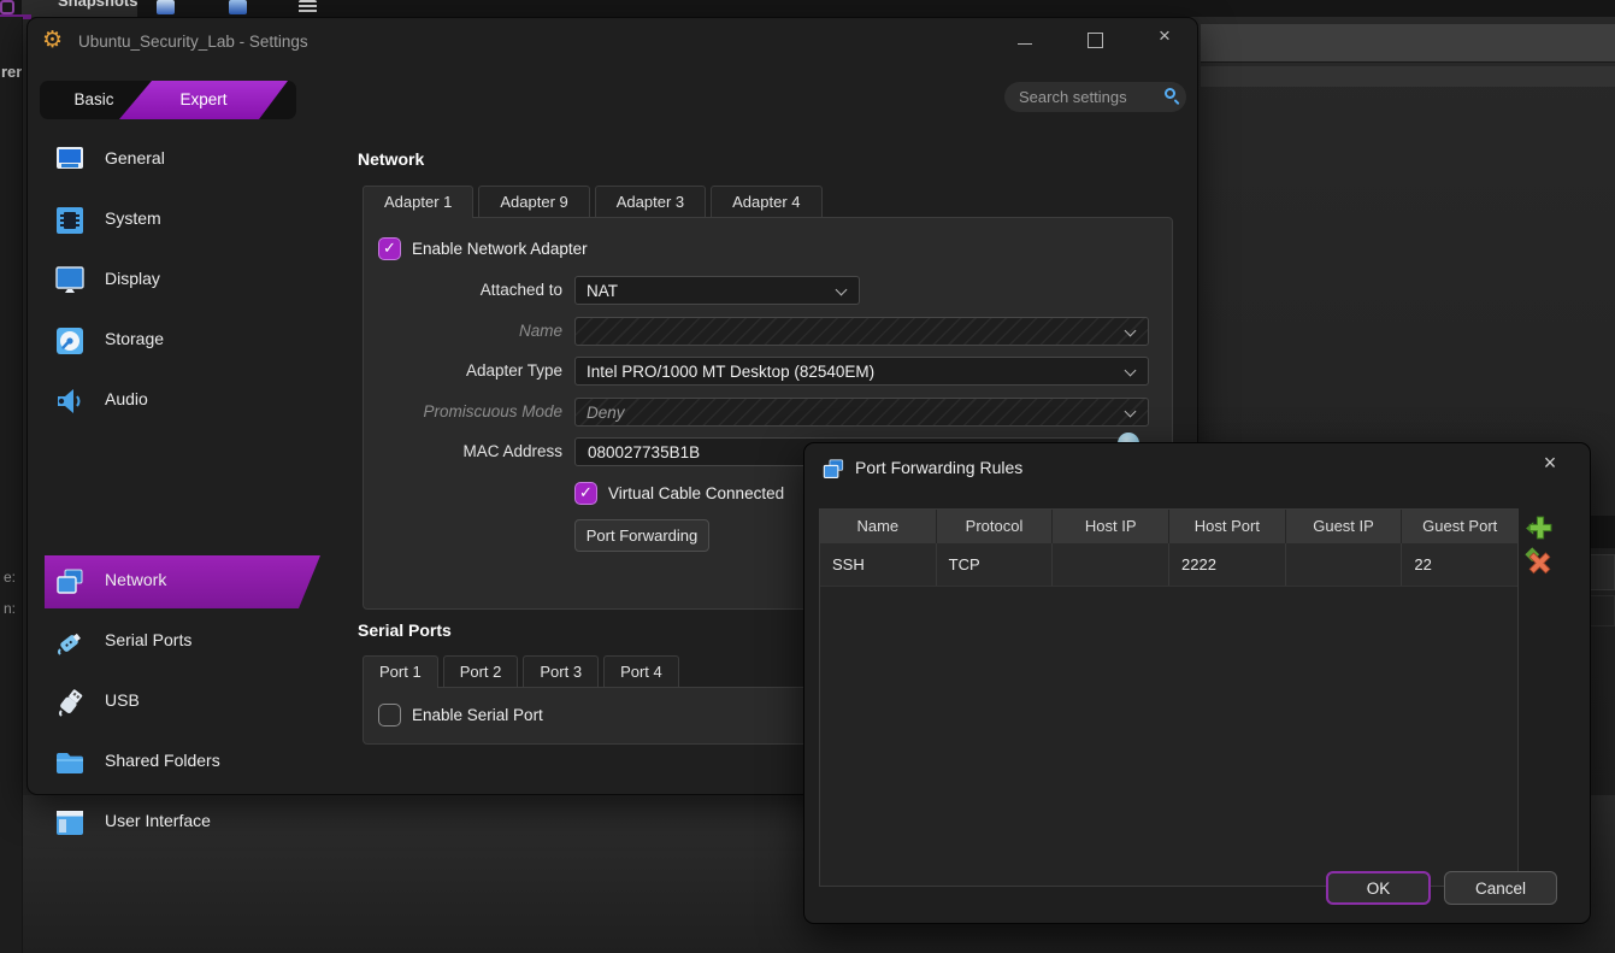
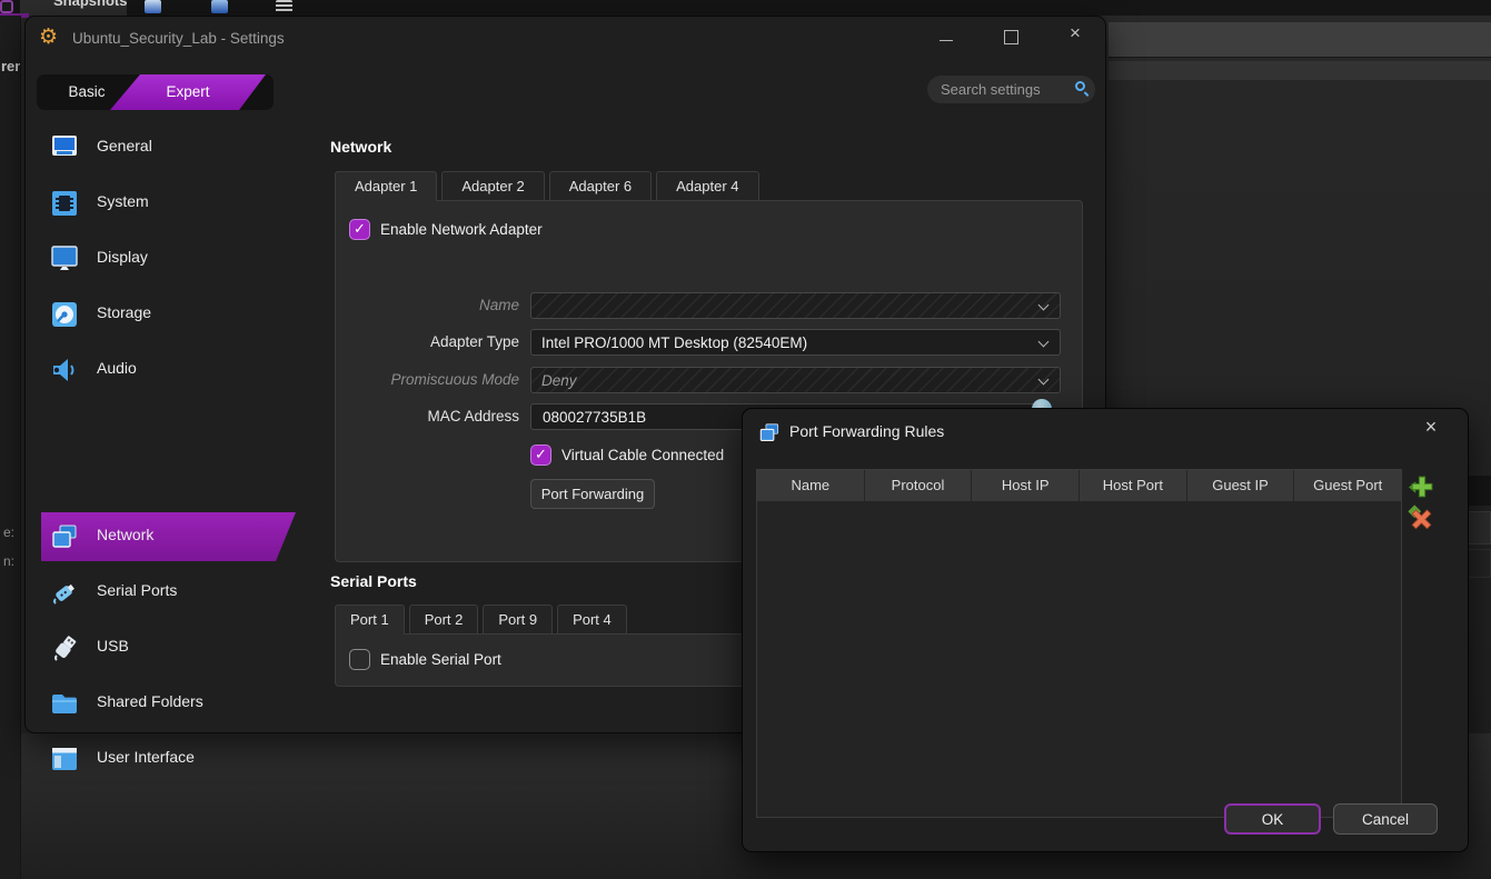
  Snapshots
  ren
  e:
  n:
  ⚙
  Ubuntu_Security_Lab - Settings
  ×
  Basic
  Expert
  Search settings
  General
  System
  Display
  Storage
  Audio
  Network
  Serial Ports
  USB
  Shared Folders
  User Interface
  Network
  Adapter 1
- Adapter 9
+ Adapter 2
- Adapter 3
+ Adapter 6
  Adapter 4
  ✓
  Enable Network Adapter
- Attached to
- NAT
  Name
  Adapter Type
  Intel PRO/1000 MT Desktop (82540EM)
  Promiscuous Mode
  Deny
  MAC Address
  080027735B1B
  ✓
  Virtual Cable Connected
  Port Forwarding
  Serial Ports
  Port 1
  Port 2
- Port 3
+ Port 9
  Port 4
  Enable Serial Port
  Port Forwarding Rules
  ×
  Name
  Protocol
  Host IP
  Host Port
  Guest IP
  Guest Port
- SSH
- TCP
- 2222
- 22
  OK
  Cancel
